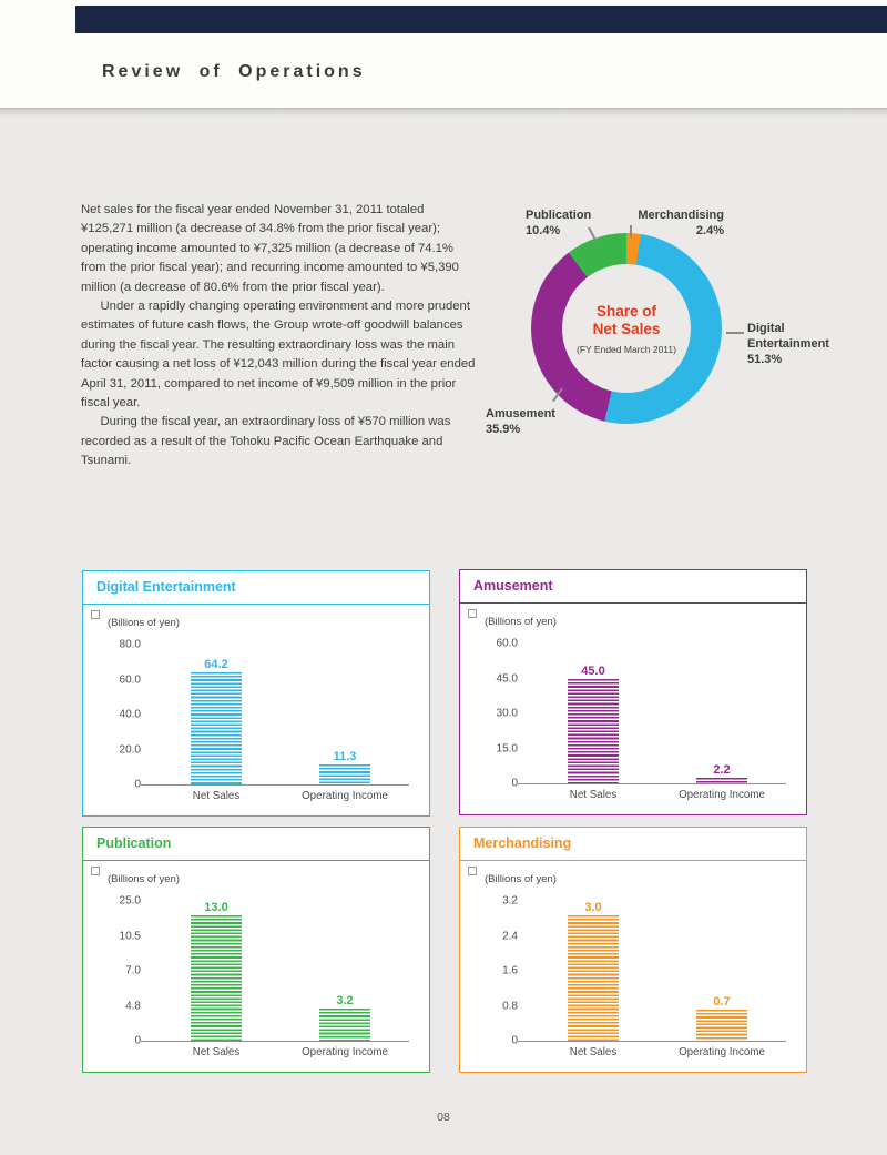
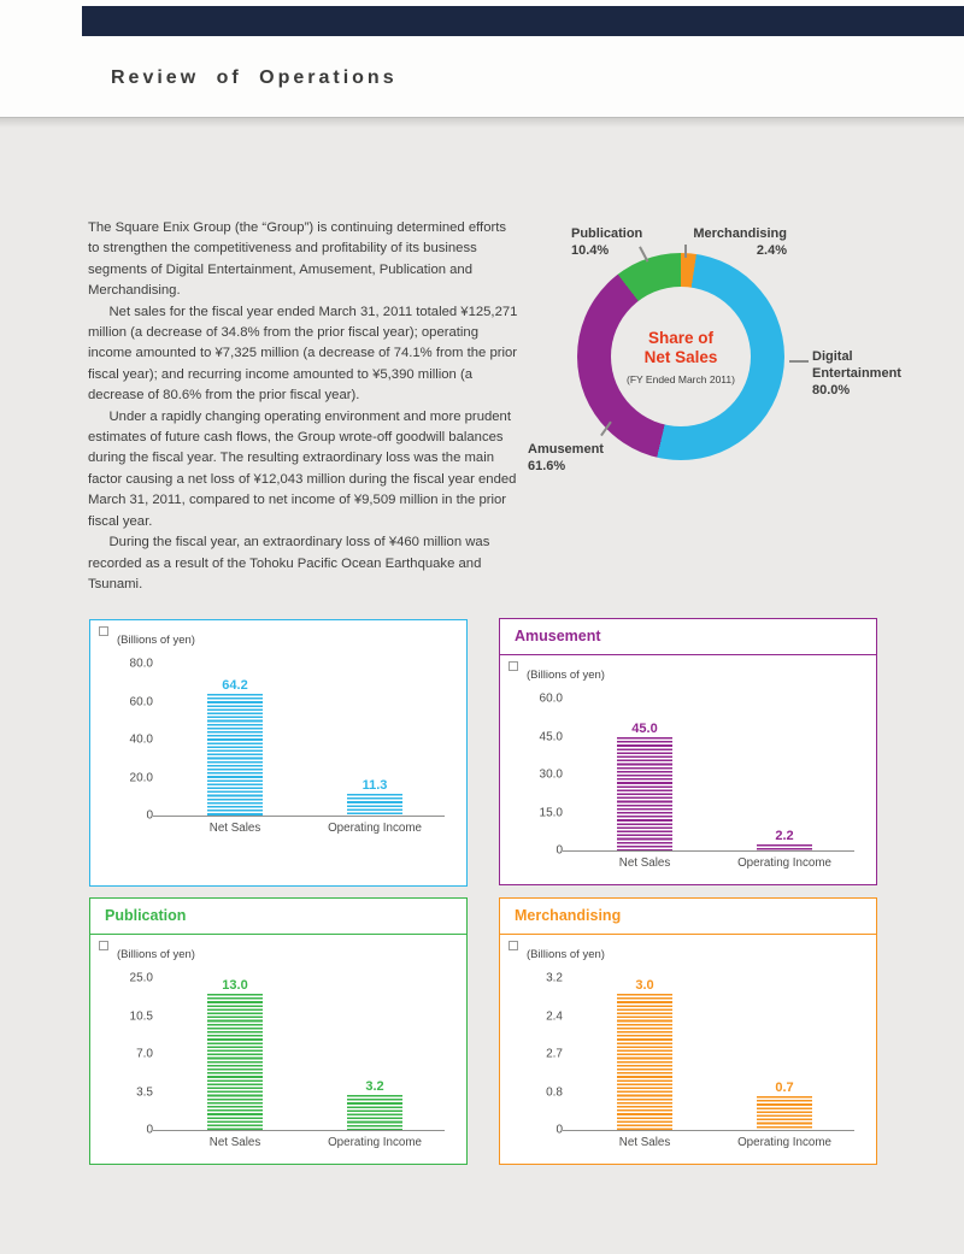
  Review of Operations
+ The Square Enix Group (the “Group”) is continuing determined efforts to strengthen the competitiveness and profitability of its business segments of Digital Entertainment, Amusement, Publication and Merchandising.
- Net sales for the fiscal year ended November 31, 2011 totaled ¥125,271 million (a decrease of 34.8% from the prior fiscal year); operating income amounted to ¥7,325 million (a decrease of 74.1% from the prior fiscal year); and recurring income amounted to ¥5,390 million (a decrease of 80.6% from the prior fiscal year).
+ Net sales for the fiscal year ended March 31, 2011 totaled ¥125,271 million (a decrease of 34.8% from the prior fiscal year); operating income amounted to ¥7,325 million (a decrease of 74.1% from the prior fiscal year); and recurring income amounted to ¥5,390 million (a decrease of 80.6% from the prior fiscal year).
- Under a rapidly changing operating environment and more prudent estimates of future cash flows, the Group wrote-off goodwill balances during the fiscal year. The resulting extraordinary loss was the main factor causing a net loss of ¥12,043 million during the fiscal year ended April 31, 2011, compared to net income of ¥9,509 million in the prior fiscal year.
+ Under a rapidly changing operating environment and more prudent estimates of future cash flows, the Group wrote-off goodwill balances during the fiscal year. The resulting extraordinary loss was the main factor causing a net loss of ¥12,043 million during the fiscal year ended March 31, 2011, compared to net income of ¥9,509 million in the prior fiscal year.
- During the fiscal year, an extraordinary loss of ¥570 million was recorded as a result of the Tohoku Pacific Ocean Earthquake and Tsunami.
+ During the fiscal year, an extraordinary loss of ¥460 million was recorded as a result of the Tohoku Pacific Ocean Earthquake and Tsunami.
  Share of
  Net Sales
  (FY Ended March 2011)
  Publication
  10.4%
  Merchandising
  2.4%
  Digital
  Entertainment
- 51.3%
+ 80.0%
  Amusement
- 35.9%
+ 61.6%
- Digital Entertainment
  (Billions of yen)
  80.0
  60.0
  40.0
  20.0
  0
  64.2
  Net Sales
  11.3
  Operating Income
  Amusement
  (Billions of yen)
  60.0
  45.0
  30.0
  15.0
  0
  45.0
  Net Sales
  2.2
  Operating Income
  Publication
  (Billions of yen)
  25.0
  10.5
  7.0
- 4.8
+ 3.5
  0
  13.0
  Net Sales
  3.2
  Operating Income
  Merchandising
  (Billions of yen)
  3.2
  2.4
- 1.6
+ 2.7
  0.8
  0
  3.0
  Net Sales
  0.7
  Operating Income
- 08
